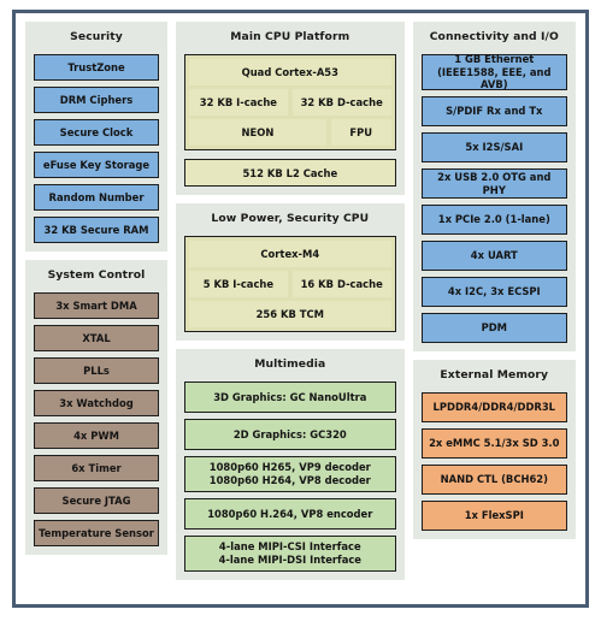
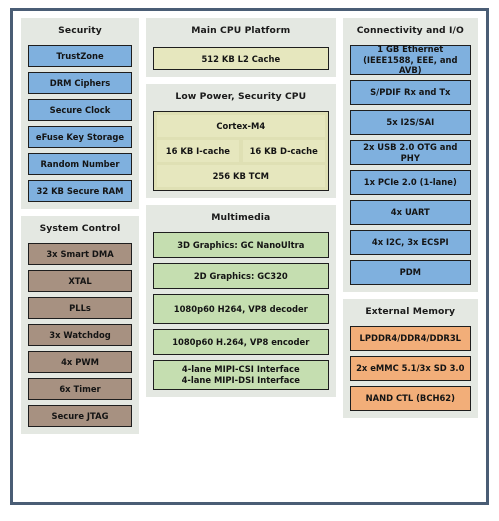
  Security
  TrustZone
  DRM Ciphers
  Secure Clock
  eFuse Key Storage
  Random Number
  32 KB Secure RAM
  System Control
  3x Smart DMA
  XTAL
  PLLs
  3x Watchdog
  4x PWM
  6x Timer
  Secure JTAG
- Temperature Sensor
  Main CPU Platform
- Quad Cortex-A53
- 32 KB I-cache
- 32 KB D-cache
- NEON
- FPU
  512 KB L2 Cache
  Low Power, Security CPU
  Cortex-M4
- 5 KB I-cache
+ 16 KB I-cache
  16 KB D-cache
  256 KB TCM
  Multimedia
  3D Graphics: GC NanoUltra
  2D Graphics: GC320
- 1080p60 H265, VP9 decoder
  1080p60 H264, VP8 decoder
  1080p60 H.264, VP8 encoder
  4-lane MIPI-CSI Interface
  4-lane MIPI-DSI Interface
  Connectivity and I/O
  1 GB Ethernet
  (IEEE1588, EEE, and AVB)
  S/PDIF Rx and Tx
  5x I2S/SAI
  2x USB 2.0 OTG and PHY
  1x PCIe 2.0 (1-lane)
  4x UART
  4x I2C, 3x ECSPI
  PDM
  External Memory
  LPDDR4/DDR4/DDR3L
  2x eMMC 5.1/3x SD 3.0
  NAND CTL (BCH62)
- 1x FlexSPI
